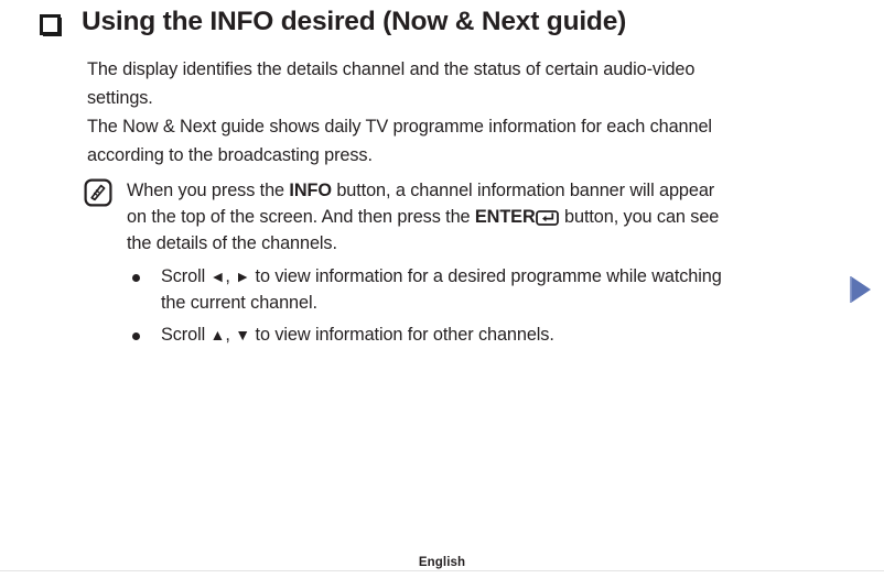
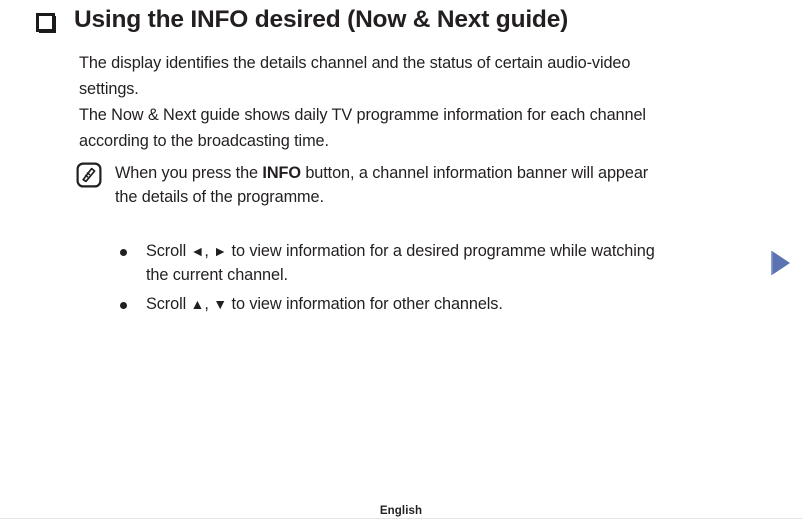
  Using the INFO desired (Now & Next guide)
  The display identifies the details channel and the status of certain audio-video
  settings.
  The Now & Next guide shows daily TV programme information for each channel
- according to the broadcasting press.
+ according to the broadcasting time.
  When you press the INFO button, a channel information banner will appear
- on the top of the screen. And then press the ENTER button, you can see
- the details of the channels.
+ the details of the programme.
  Scroll ◄, ► to view information for a desired programme while watching
  the current channel.
  Scroll ▲, ▼ to view information for other channels.
  English
